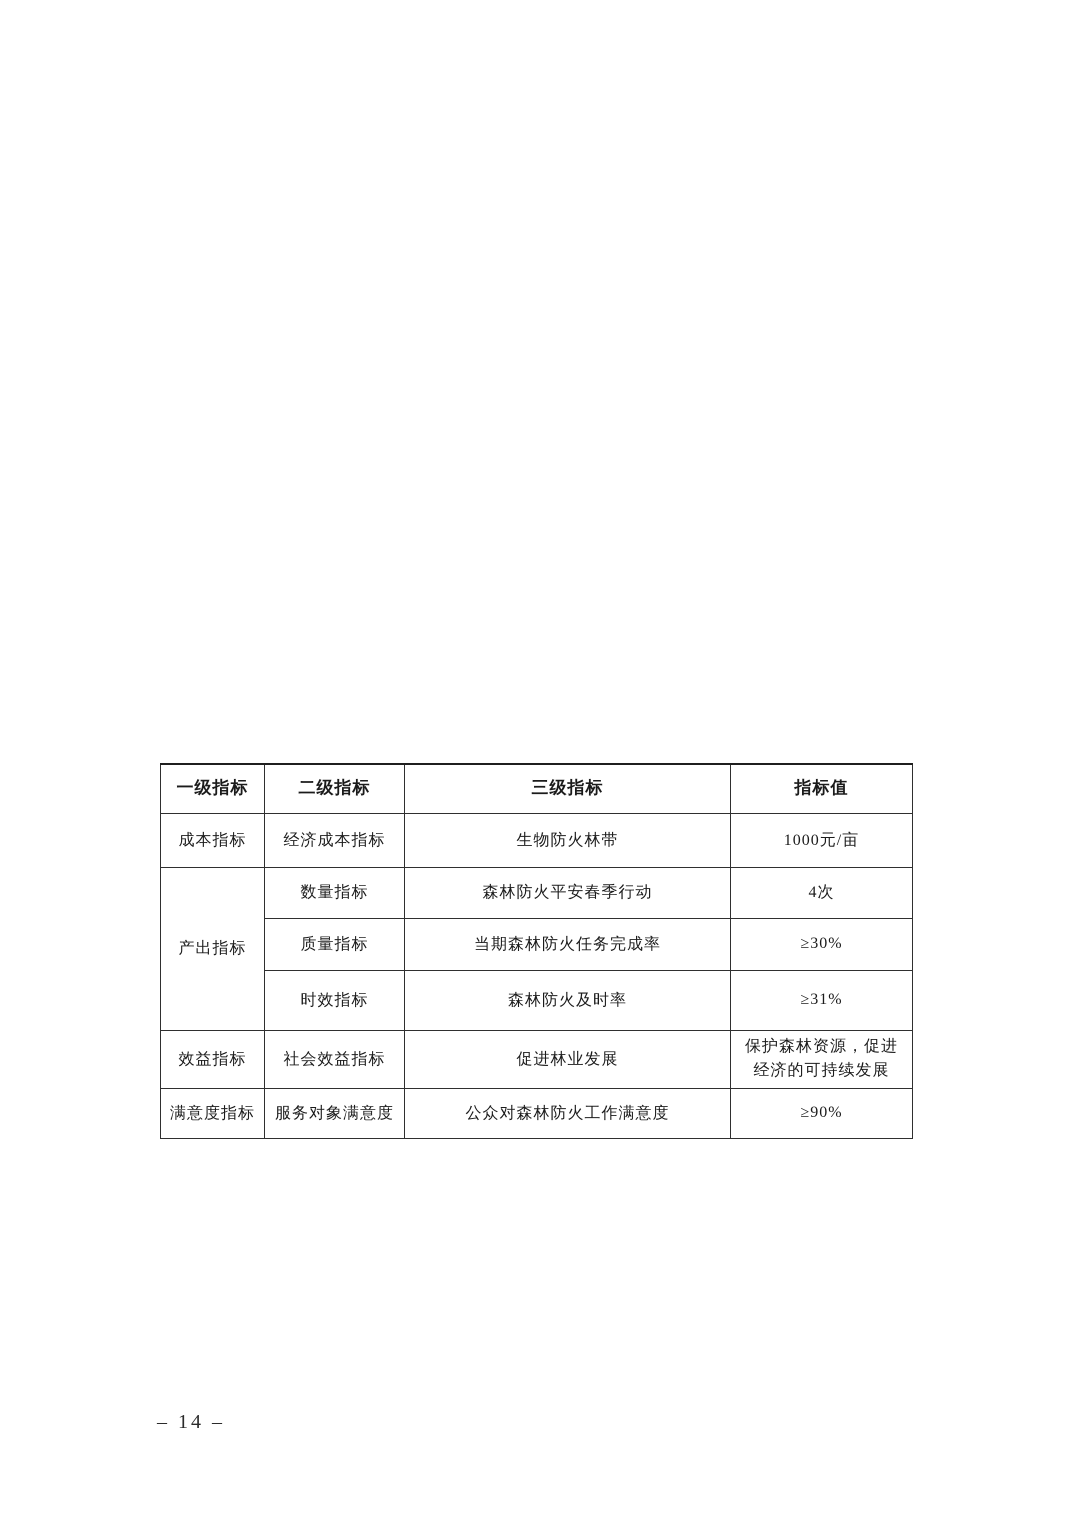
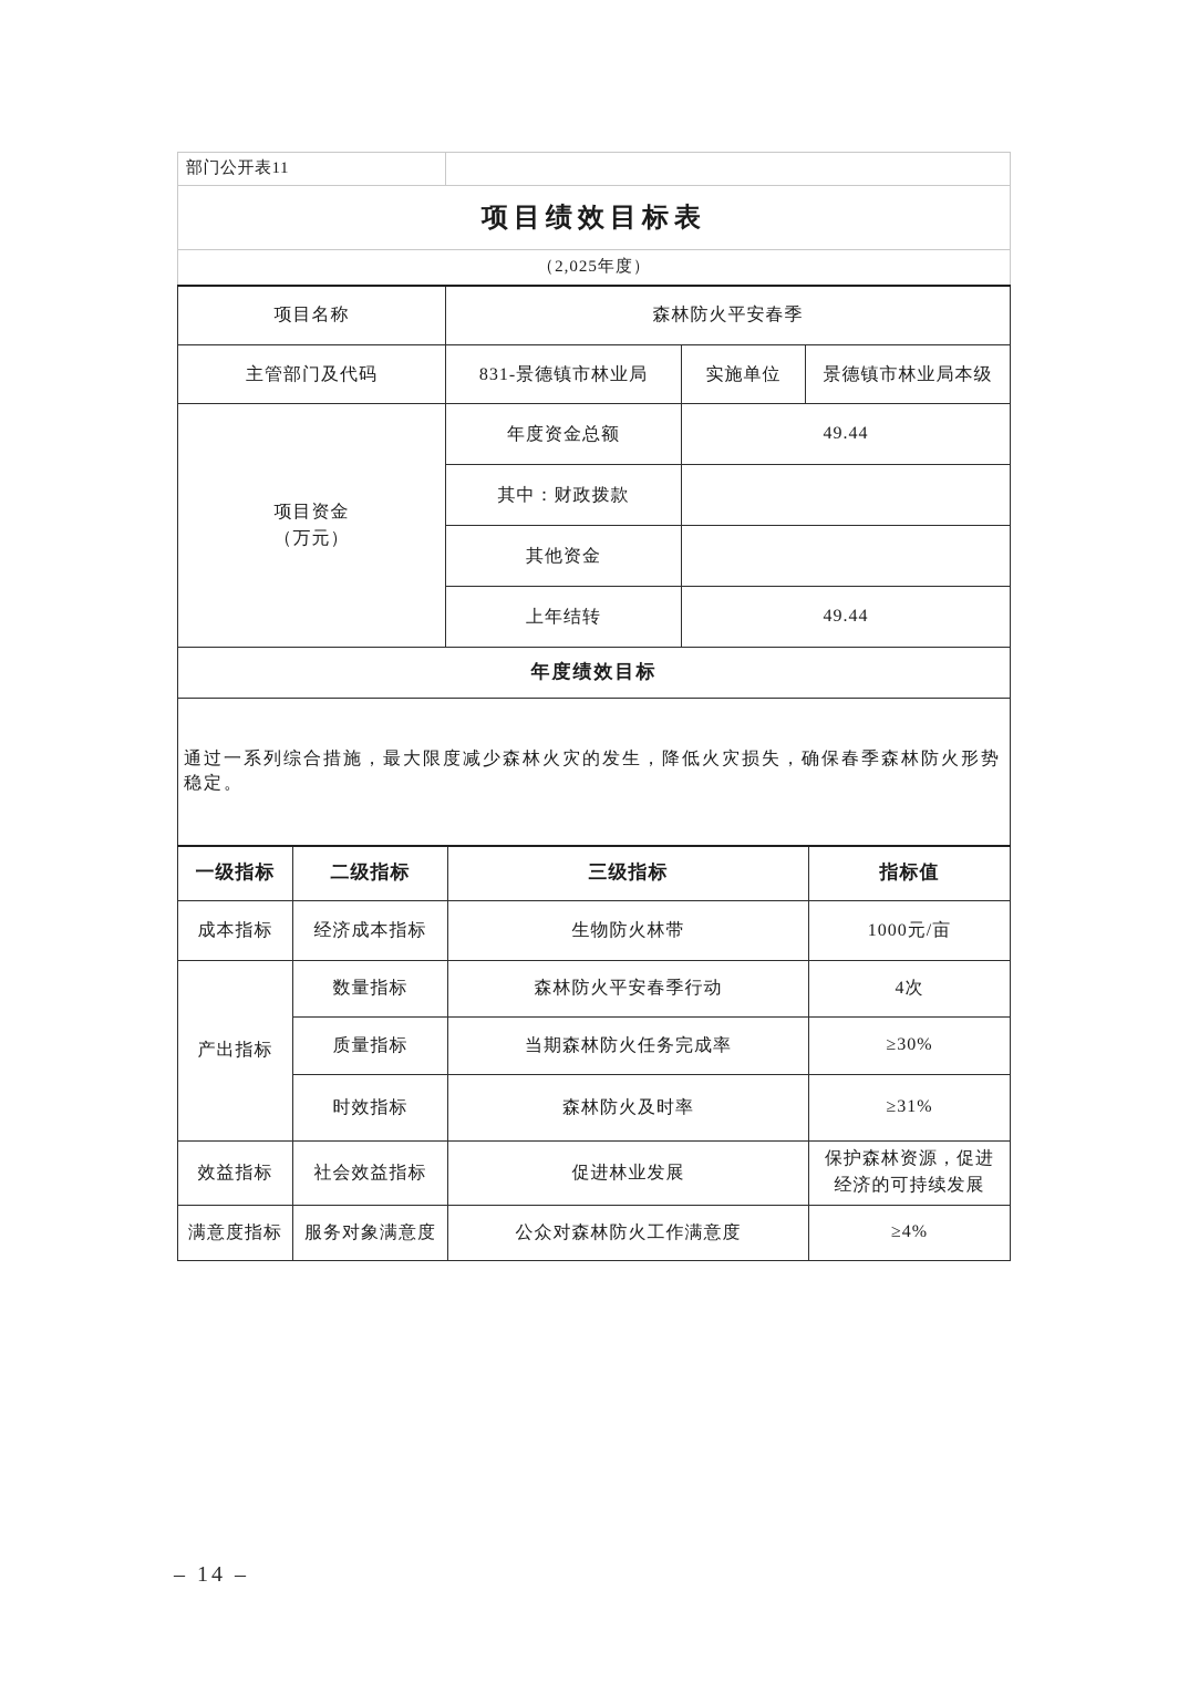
+ 部门公开表11
+ 项目绩效目标表
+ （2,025年度）
+ 项目名称	森林防火平安春季
+ 主管部门及代码	831-景德镇市林业局	实施单位	景德镇市林业局本级
+ 项目资金 （万元）	年度资金总额	49.44
+ 其中：财政拨款
+ 其他资金
+ 上年结转	49.44
+ 年度绩效目标
+ 通过一系列综合措施，最大限度减少森林火灾的发生，降低火灾损失，确保春季森林防火形势稳定。
  一级指标	二级指标	三级指标	指标值
  成本指标	经济成本指标	生物防火林带	1000元/亩
  产出指标	数量指标	森林防火平安春季行动	4次
  质量指标	当期森林防火任务完成率	≥30%
  时效指标	森林防火及时率	≥31%
  效益指标	社会效益指标	促进林业发展	保护森林资源，促进经济的可持续发展
- 满意度指标	服务对象满意度	公众对森林防火工作满意度	≥90%
+ 满意度指标	服务对象满意度	公众对森林防火工作满意度	≥4%
  – 14 –
